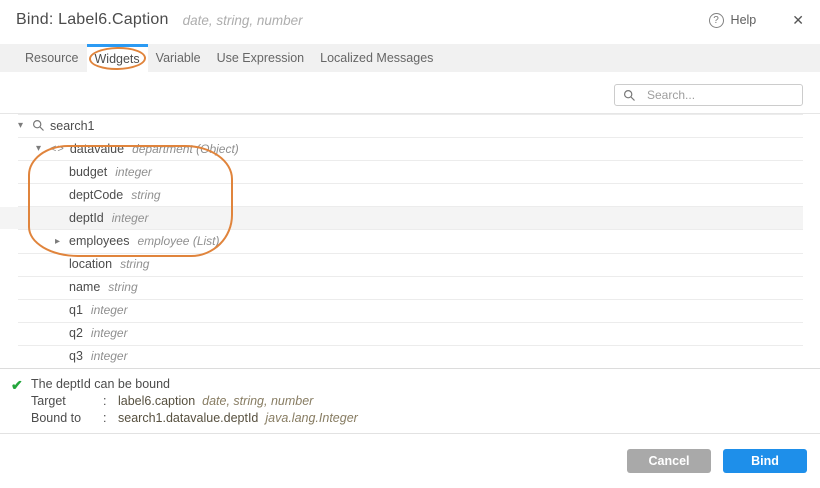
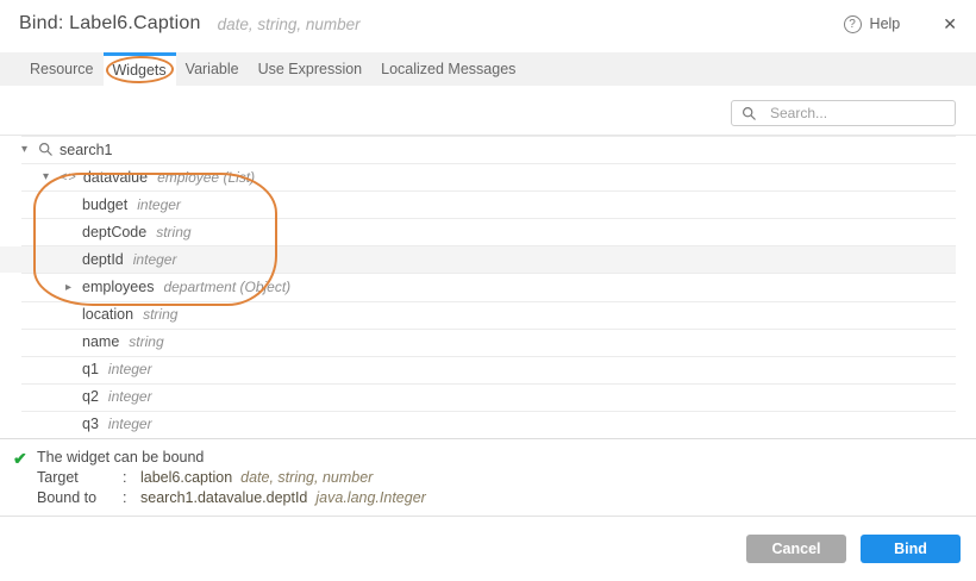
  Bind: Label6.Caption
  date, string, number
  ?
  Help
  ✕
  Resource
  Widgets
  Variable
  Use Expression
  Localized Messages
  Search...
  ▾
  search1
  ▾
  <>
  datavalue
- department (Object)
+ employee (List)
  budget
  integer
  deptCode
  string
  deptId
  integer
  ▸
  employees
- employee (List)
+ department (Object)
  location
  string
  name
  string
  q1
  integer
  q2
  integer
  q3
  integer
  ✔
- The deptId can be bound
+ The widget can be bound
  Target
  :
  label6.caption
  date, string, number
  Bound to
  :
  search1.datavalue.deptId
  java.lang.Integer
  Cancel
  Bind
